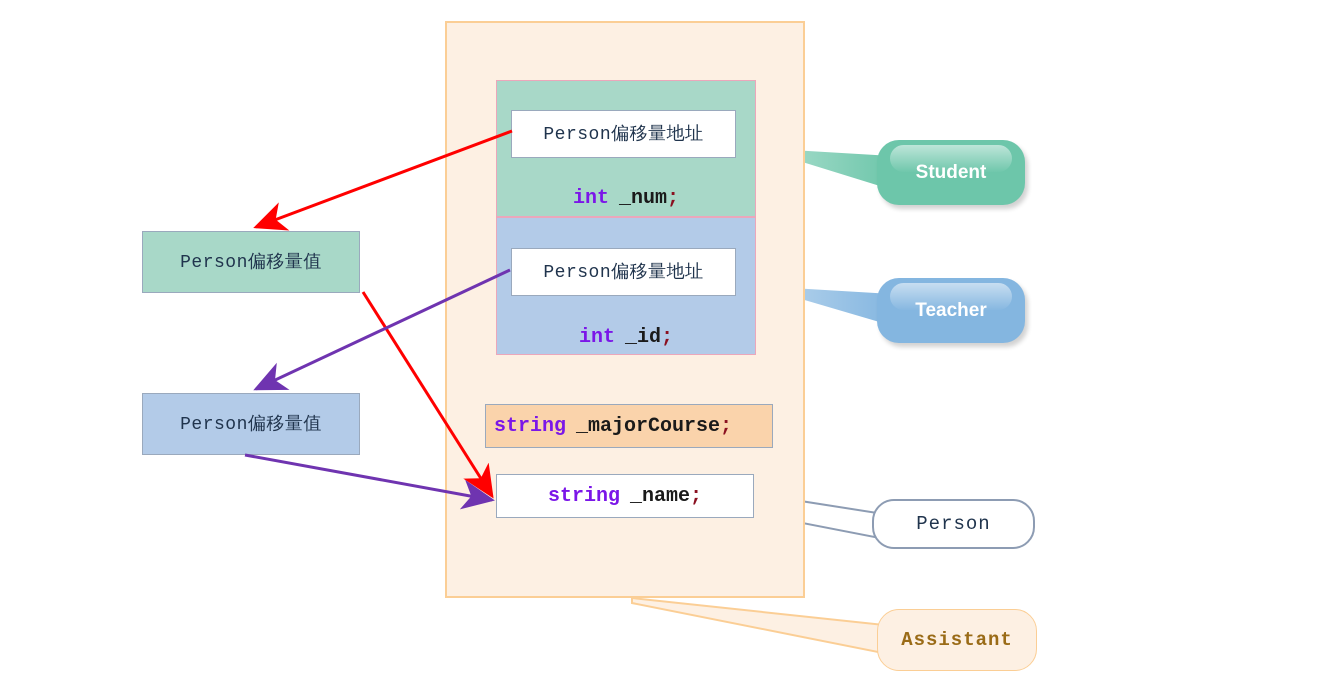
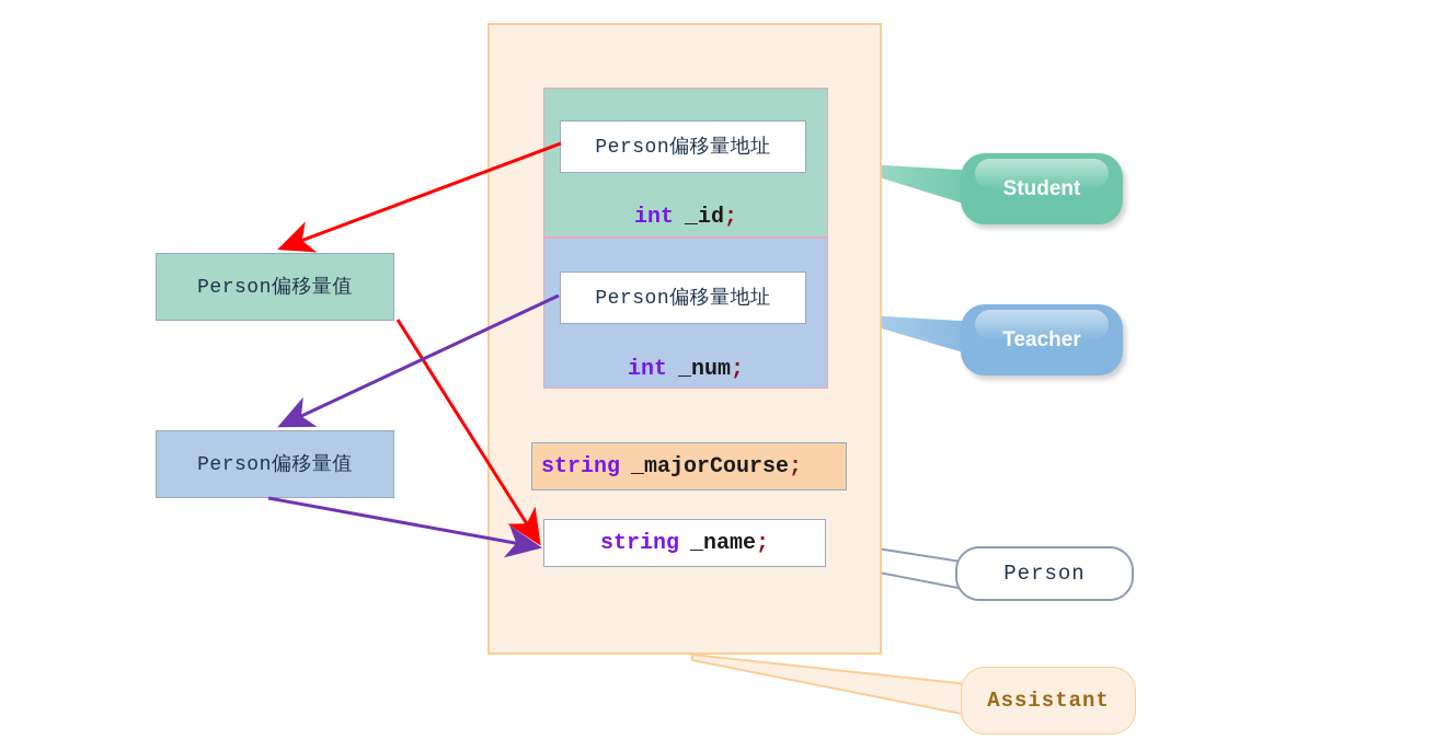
  Person偏移量地址
  int
- _num
+ _id
  ;
  Person偏移量地址
  int
- _id
+ _num
  ;
  string
  _majorCourse
  ;
  string
  _name
  ;
  Person偏移量值
  Person偏移量值
  Student
  Teacher
  Person
  Assistant
